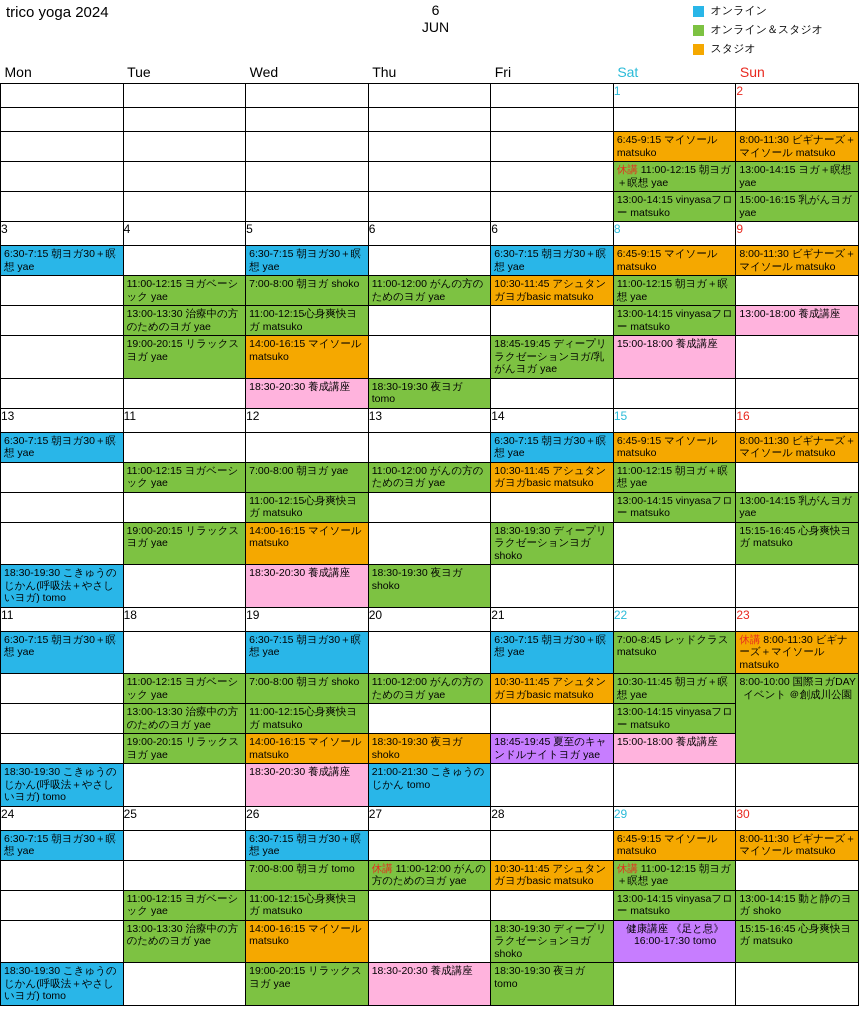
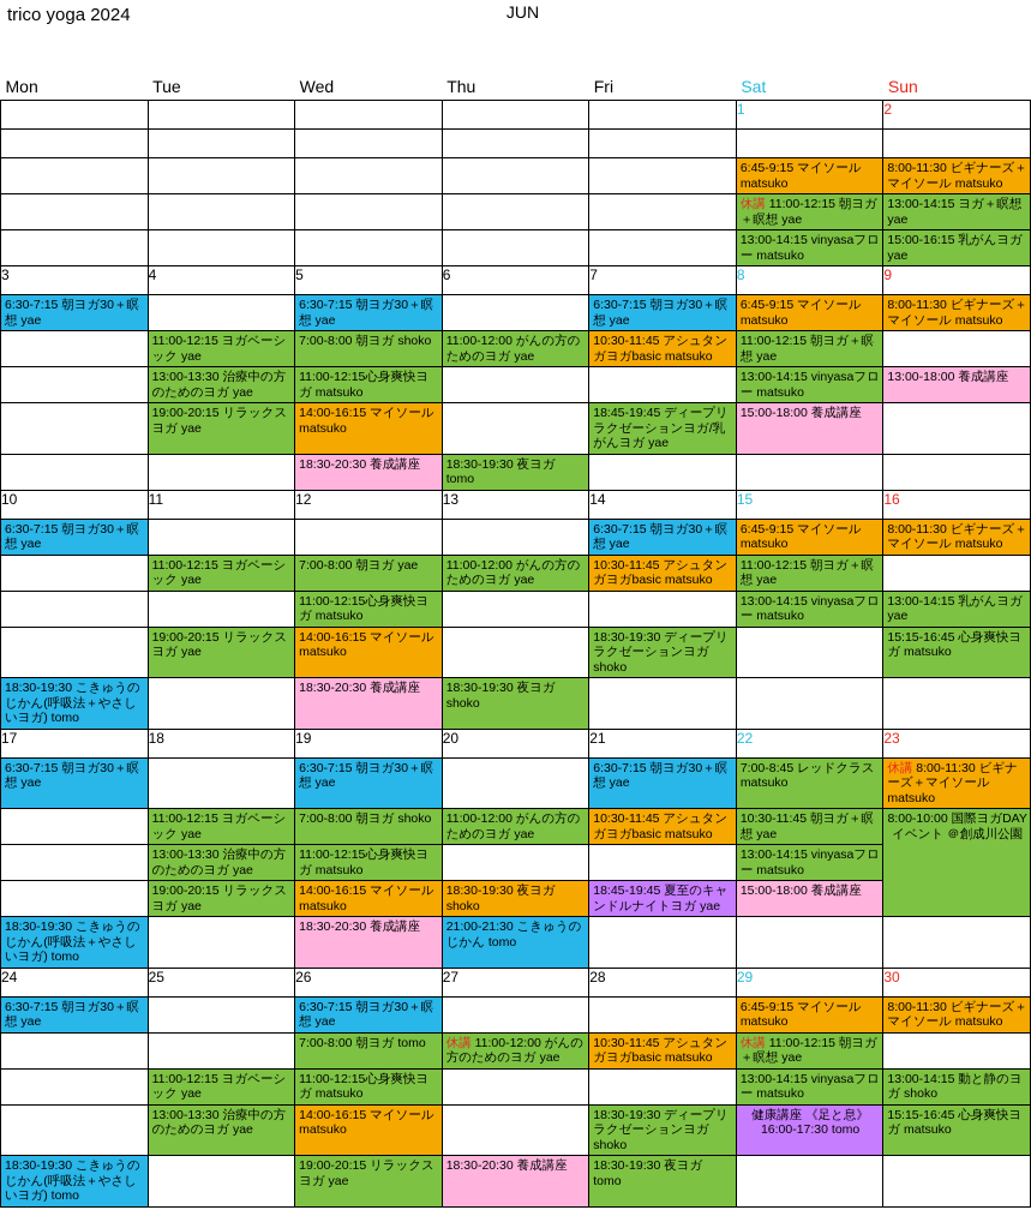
  trico yoga 2024
- 6
  JUN
- オンライン
- オンライン＆スタジオ
- スタジオ
  Mon	Tue	Wed	Thu	Fri	Sat	Sun
  					1	2
  					6:45-9:15 マイソール matsuko	8:00-11:30 ビギナーズ＋マイソール matsuko
  					休講 11:00-12:15 朝ヨガ＋瞑想 yae	13:00-14:15 ヨガ＋瞑想 yae
  					13:00-14:15 vinyasaフロー matsuko	15:00-16:15 乳がんヨガyae
- 3	4	5	6	6	8	9
+ 3	4	5	6	7	8	9
  6:30-7:15 朝ヨガ30＋瞑想 yae		6:30-7:15 朝ヨガ30＋瞑想 yae		6:30-7:15 朝ヨガ30＋瞑想 yae	6:45-9:15 マイソール matsuko	8:00-11:30 ビギナーズ＋マイソール matsuko
  	11:00-12:15 ヨガベーシック yae	7:00-8:00 朝ヨガ shoko	11:00-12:00 がんの方のためのヨガ yae	10:30-11:45 アシュタンガヨガbasic matsuko	11:00-12:15 朝ヨガ＋瞑想 yae
  	13:00-13:30 治療中の方のためのヨガ yae	11:00-12:15心身爽快ヨガ matsuko			13:00-14:15 vinyasaフロー matsuko	13:00-18:00 養成講座
  	19:00-20:15 リラックスヨガ yae	14:00-16:15 マイソール matsuko		18:45-19:45 ディープリラクゼーションヨガ/乳がんヨガ yae	15:00-18:00 養成講座
  		18:30-20:30 養成講座	18:30-19:30 夜ヨガ tomo
- 13	11	12	13	14	15	16
+ 10	11	12	13	14	15	16
  6:30-7:15 朝ヨガ30＋瞑想 yae				6:30-7:15 朝ヨガ30＋瞑想 yae	6:45-9:15 マイソール matsuko	8:00-11:30 ビギナーズ＋マイソール matsuko
  	11:00-12:15 ヨガベーシック yae	7:00-8:00 朝ヨガ yae	11:00-12:00 がんの方のためのヨガ yae	10:30-11:45 アシュタンガヨガbasic matsuko	11:00-12:15 朝ヨガ＋瞑想 yae
  		11:00-12:15心身爽快ヨガ matsuko			13:00-14:15 vinyasaフロー matsuko	13:00-14:15 乳がんヨガyae
  	19:00-20:15 リラックスヨガ yae	14:00-16:15 マイソール matsuko		18:30-19:30 ディープリラクゼーションヨガ shoko		15:15-16:45 心身爽快ヨガ matsuko
  18:30-19:30 こきゅうのじかん(呼吸法＋やさしいヨガ) tomo		18:30-20:30 養成講座	18:30-19:30 夜ヨガ shoko
- 11	18	19	20	21	22	23
+ 17	18	19	20	21	22	23
  6:30-7:15 朝ヨガ30＋瞑想 yae		6:30-7:15 朝ヨガ30＋瞑想 yae		6:30-7:15 朝ヨガ30＋瞑想 yae	7:00-8:45 レッドクラス matsuko	休講 8:00-11:30 ビギナーズ＋マイソール matsuko
  	11:00-12:15 ヨガベーシック yae	7:00-8:00 朝ヨガ shoko	11:00-12:00 がんの方のためのヨガ yae	10:30-11:45 アシュタンガヨガbasic matsuko	10:30-11:45 朝ヨガ＋瞑想 yae	8:00-10:00 国際ヨガDAYイベント ＠創成川公園
  	13:00-13:30 治療中の方のためのヨガ yae	11:00-12:15心身爽快ヨガ matsuko			13:00-14:15 vinyasaフロー matsuko
  	19:00-20:15 リラックスヨガ yae	14:00-16:15 マイソール matsuko	18:30-19:30 夜ヨガ shoko	18:45-19:45 夏至のキャンドルナイトヨガ yae	15:00-18:00 養成講座
  18:30-19:30 こきゅうのじかん(呼吸法＋やさしいヨガ) tomo		18:30-20:30 養成講座	21:00-21:30 こきゅうのじかん tomo
  24	25	26	27	28	29	30
  6:30-7:15 朝ヨガ30＋瞑想 yae		6:30-7:15 朝ヨガ30＋瞑想 yae			6:45-9:15 マイソール matsuko	8:00-11:30 ビギナーズ＋マイソール matsuko
  		7:00-8:00 朝ヨガ tomo	休講 11:00-12:00 がんの方のためのヨガ yae	10:30-11:45 アシュタンガヨガbasic matsuko	休講 11:00-12:15 朝ヨガ＋瞑想 yae
  	11:00-12:15 ヨガベーシック yae	11:00-12:15心身爽快ヨガ matsuko			13:00-14:15 vinyasaフロー matsuko	13:00-14:15 動と静のヨガ shoko
  	13:00-13:30 治療中の方のためのヨガ yae	14:00-16:15 マイソール matsuko		18:30-19:30 ディープリラクゼーションヨガ shoko	健康講座 《足と息》 16:00-17:30 tomo	15:15-16:45 心身爽快ヨガ matsuko
  18:30-19:30 こきゅうのじかん(呼吸法＋やさしいヨガ) tomo		19:00-20:15 リラックスヨガ yae	18:30-20:30 養成講座	18:30-19:30 夜ヨガ tomo
